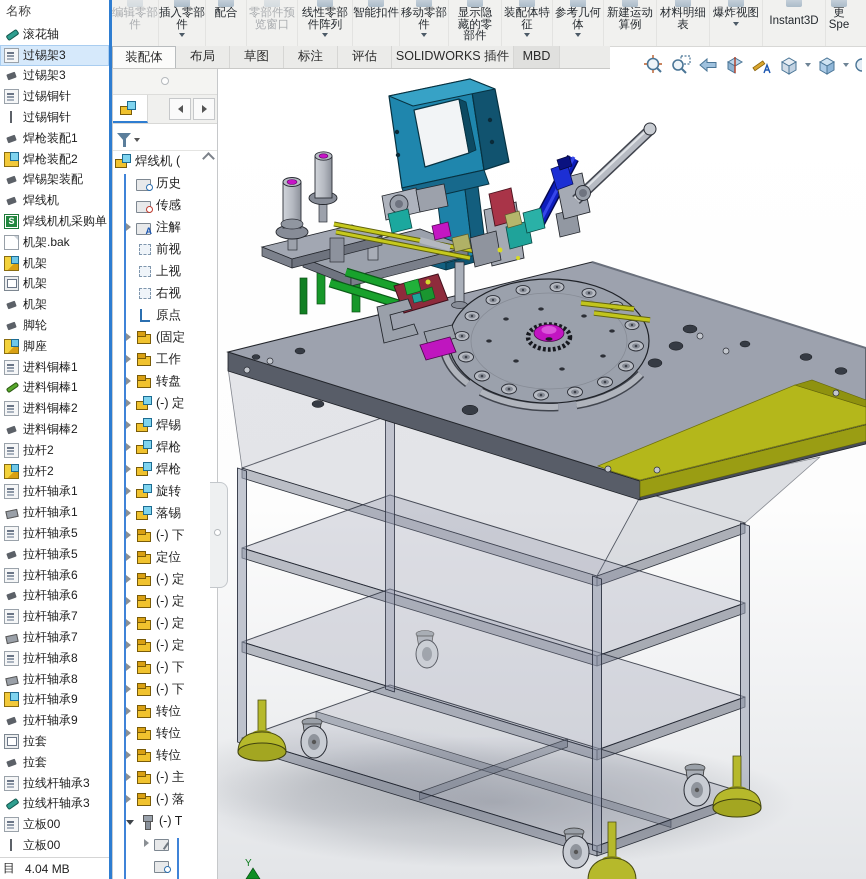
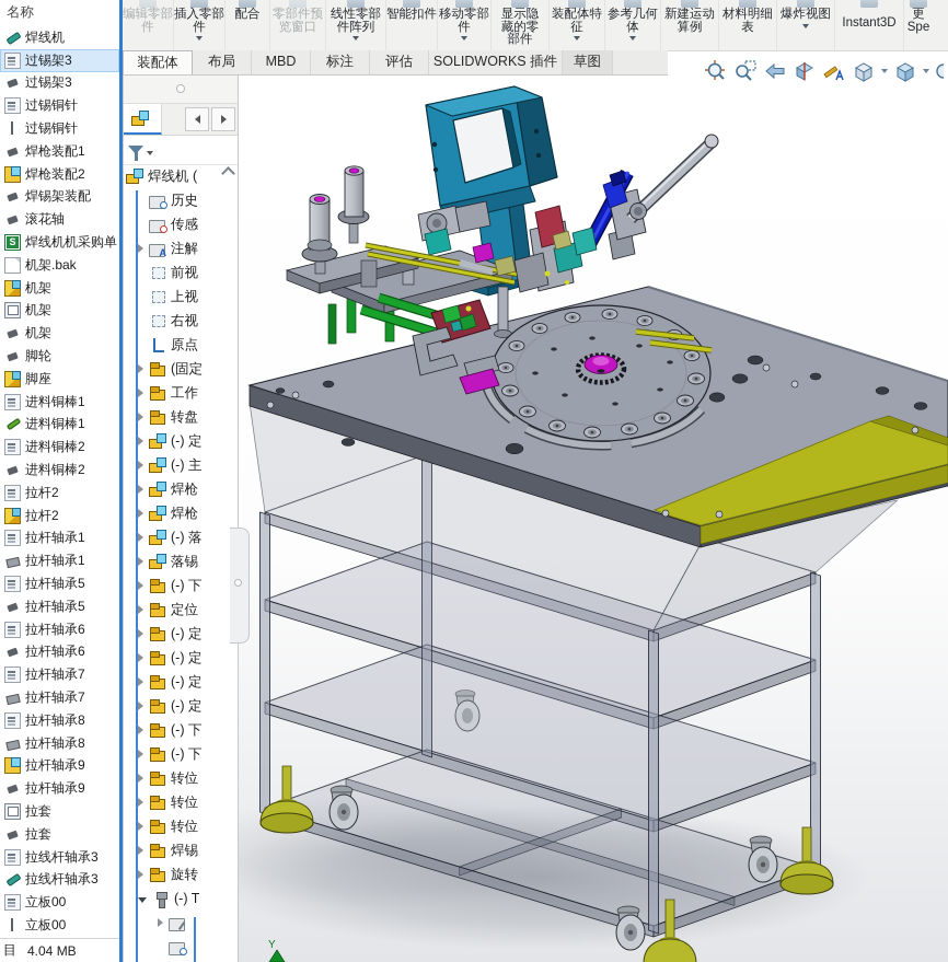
  编辑零部件
  插入零部件
  配合
  零部件预览窗口
  线性零部件阵列
  智能扣件
  移动零部件
  显示隐藏的零部件
  装配体特征
  参考几何体
  新建运动算例
  材料明细表
  爆炸视图
  Instant3D
  更
  Spe
  装配体
  布局
- 草图
+ MBD
  标注
  评估
  SOLIDWORKS 插件
- MBD
+ 草图
  Y
  焊线机 (
  历史
  传感
  注解
  前视
  上视
  右视
  原点
  (固定
  工作
  转盘
  (-) 定
- 焊锡
+ (-) 主
  焊枪
  焊枪
- 旋转
+ (-) 落
  落锡
  (-) 下
  定位
  (-) 定
  (-) 定
  (-) 定
  (-) 定
  (-) 下
  (-) 下
  转位
  转位
  转位
- (-) 主
+ 焊锡
- (-) 落
+ 旋转
  (-) T
  名称
- 滚花轴
+ 焊线机
  过锡架3
  过锡架3
  过锡铜针
  过锡铜针
  焊枪装配1
  焊枪装配2
  焊锡架装配
- 焊线机
+ 滚花轴
  焊线机机采购单
  机架.bak
  机架
  机架
  机架
  脚轮
  脚座
  进料铜棒1
  进料铜棒1
  进料铜棒2
  进料铜棒2
  拉杆2
  拉杆2
  拉杆轴承1
  拉杆轴承1
  拉杆轴承5
  拉杆轴承5
  拉杆轴承6
  拉杆轴承6
  拉杆轴承7
  拉杆轴承7
  拉杆轴承8
  拉杆轴承8
  拉杆轴承9
  拉杆轴承9
  拉套
  拉套
  拉线杆轴承3
  拉线杆轴承3
  立板00
  立板00
  目
  4.04 MB
